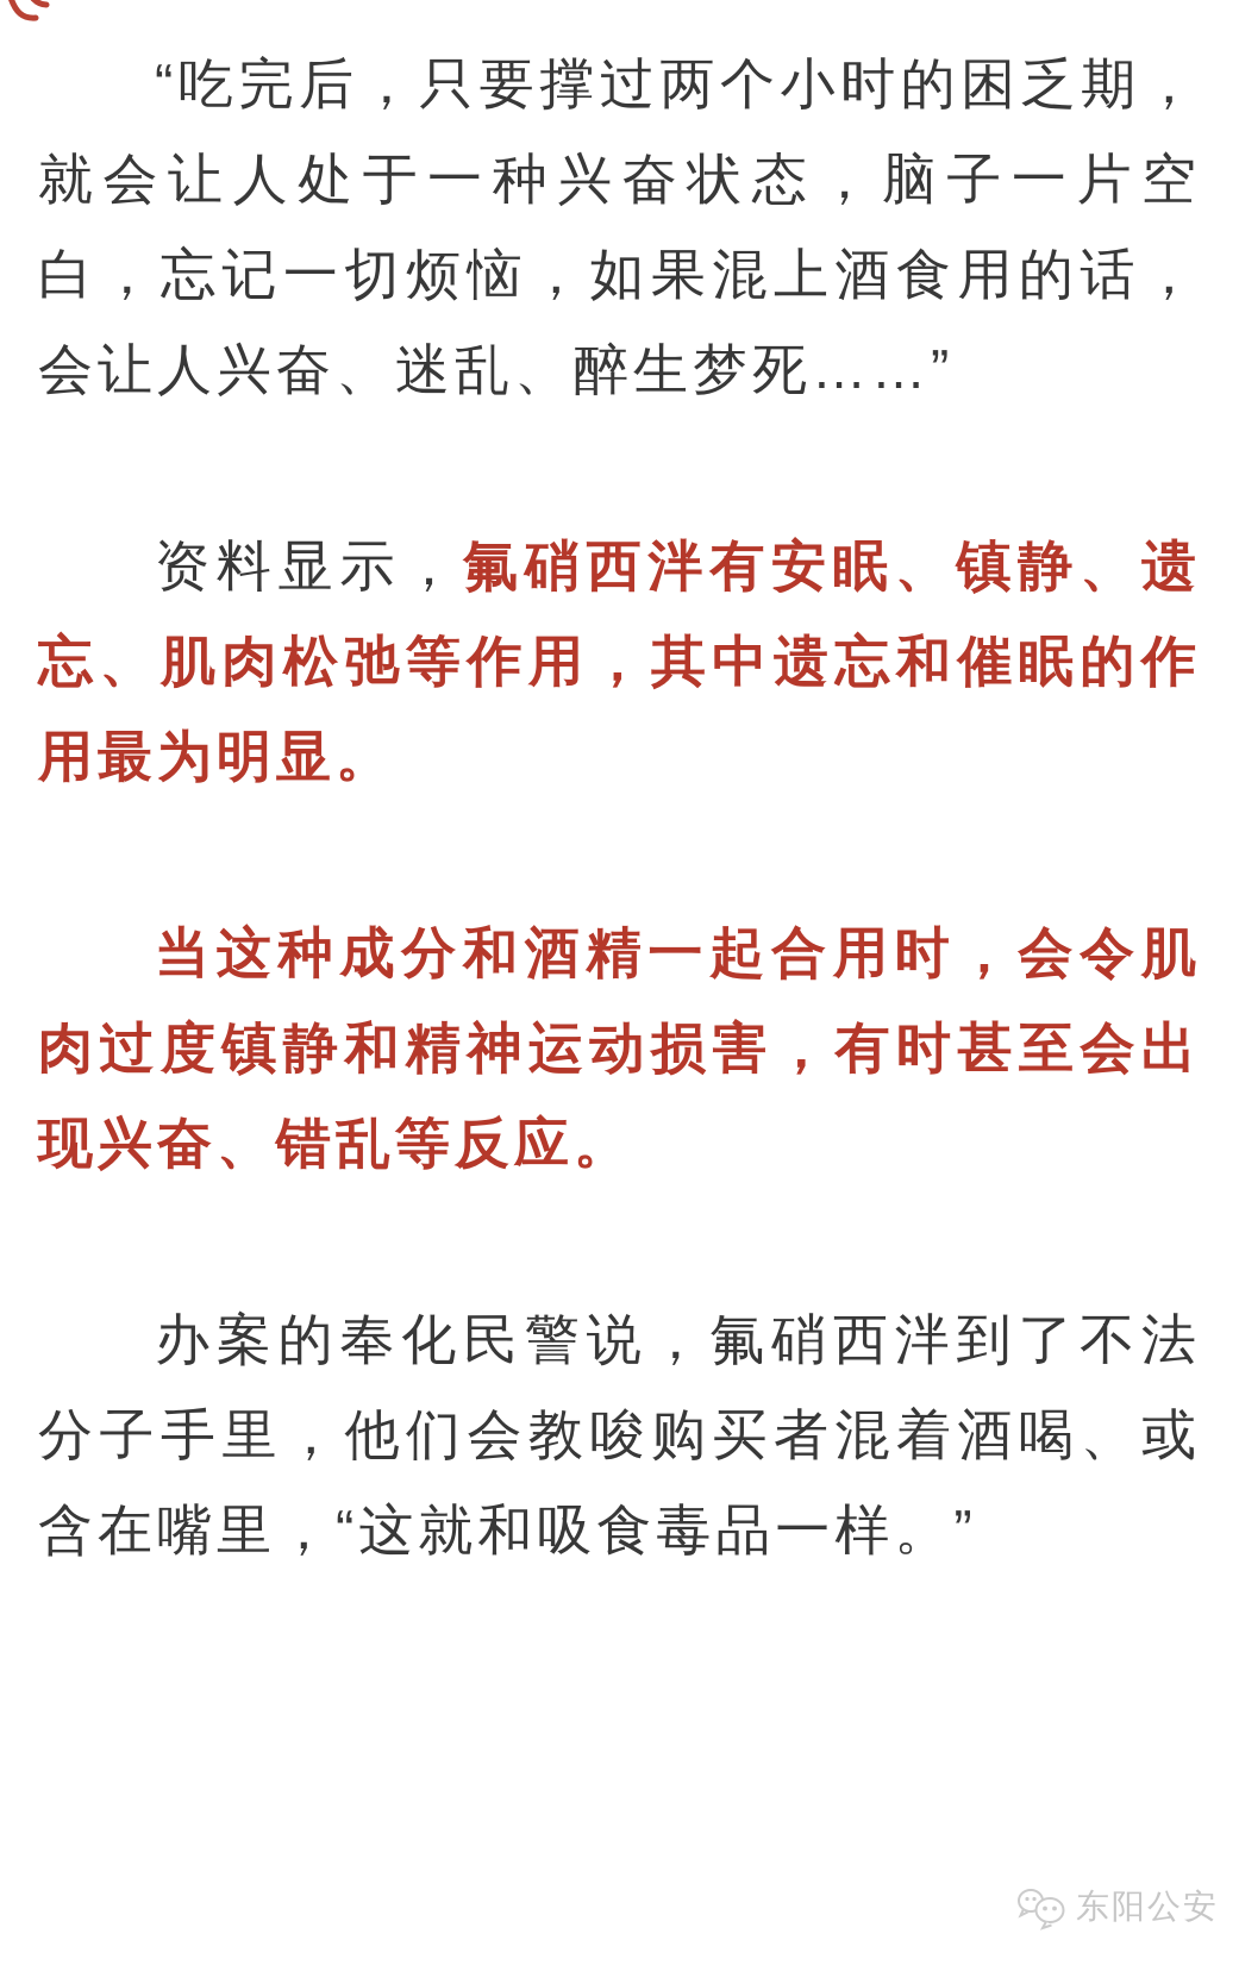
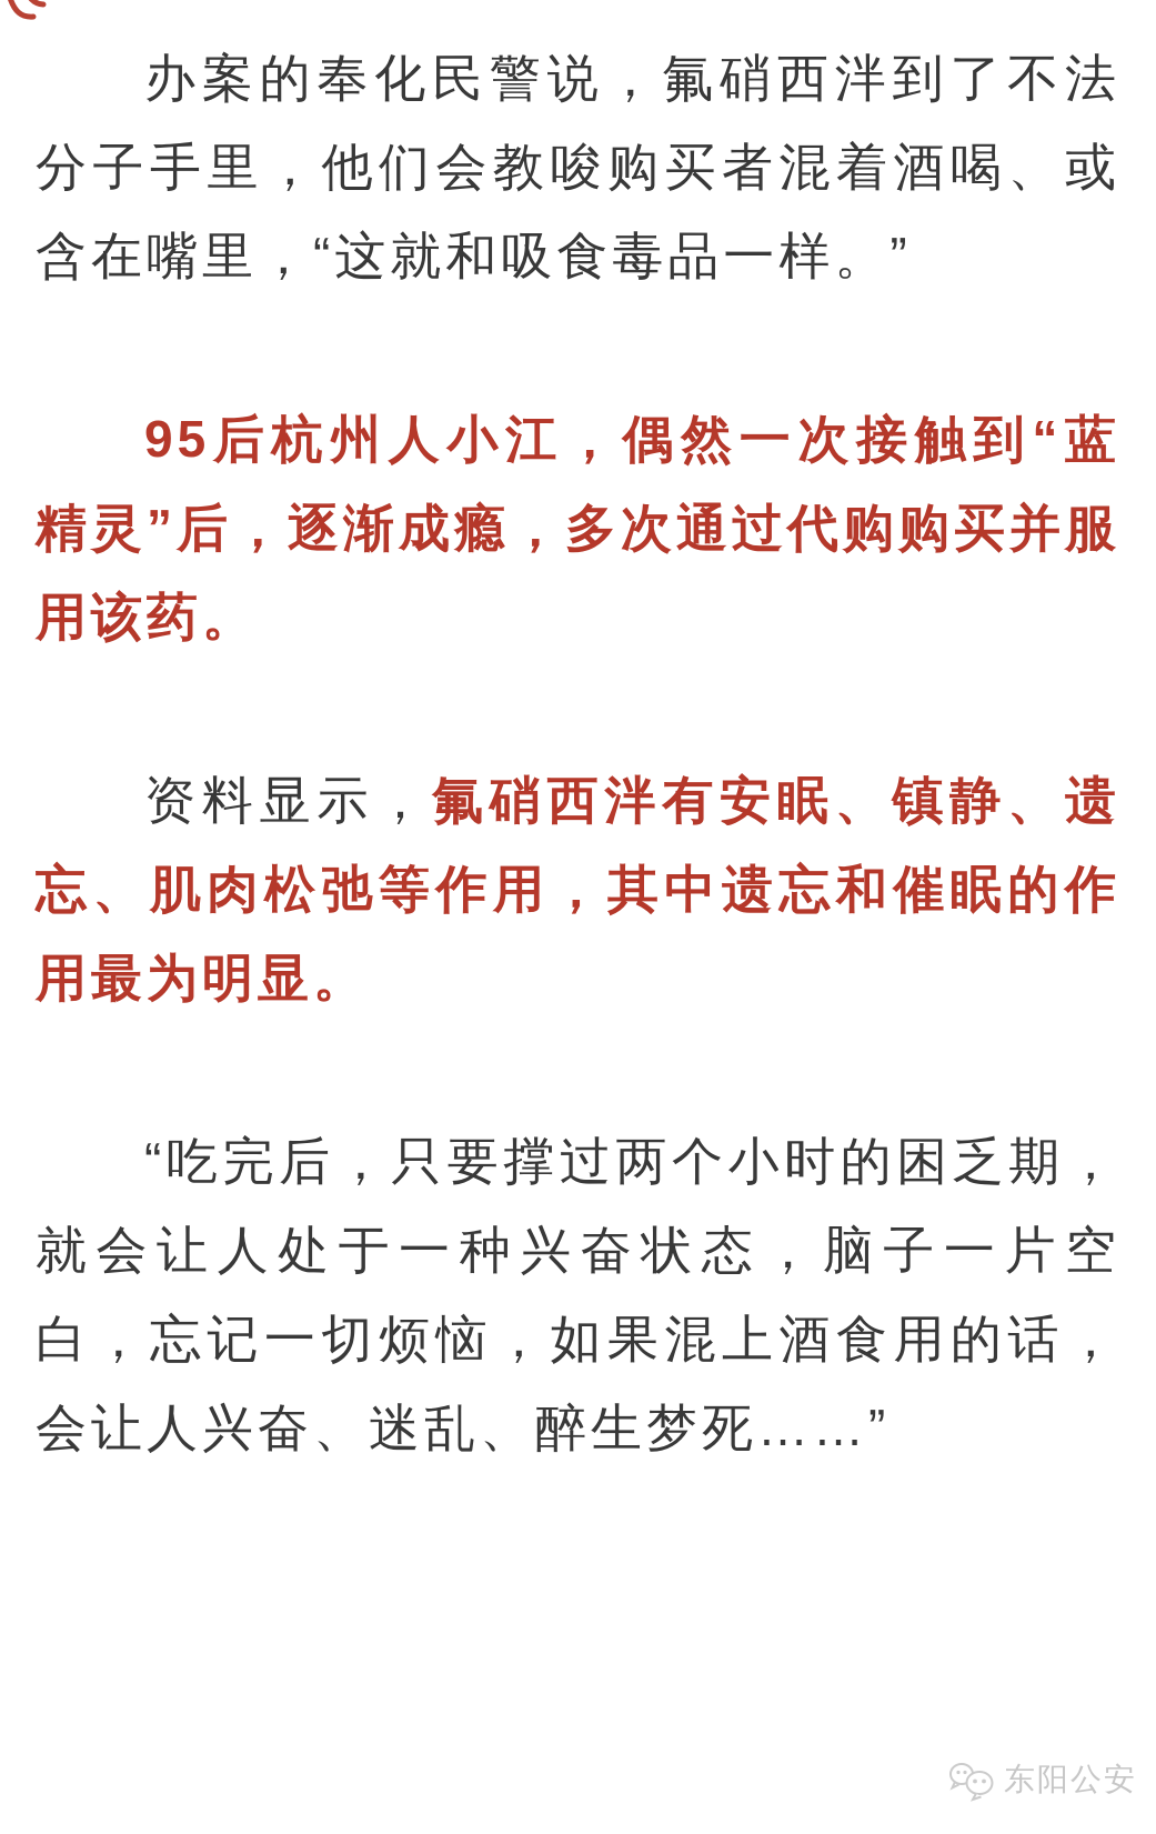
- “吃完后，只要撑过两个小时的困乏期，就会让人处于一种兴奋状态，脑子一片空白，忘记一切烦恼，如果混上酒食用的话，会让人兴奋、迷乱、醉生梦死……”
+ 办案的奉化民警说，氟硝西泮到了不法分子手里，他们会教唆购买者混着酒喝、或含在嘴里，“这就和吸食毒品一样。”
+ 95后杭州人小江，偶然一次接触到“蓝精灵”后，逐渐成瘾，多次通过代购购买并服用该药。
  资料显示，氟硝西泮有安眠、镇静、遗忘、肌肉松弛等作用，其中遗忘和催眠的作用最为明显。
- 当这种成分和酒精一起合用时，会令肌肉过度镇静和精神运动损害，有时甚至会出现兴奋、错乱等反应。
- 办案的奉化民警说，氟硝西泮到了不法分子手里，他们会教唆购买者混着酒喝、或含在嘴里，“这就和吸食毒品一样。”
+ “吃完后，只要撑过两个小时的困乏期，就会让人处于一种兴奋状态，脑子一片空白，忘记一切烦恼，如果混上酒食用的话，会让人兴奋、迷乱、醉生梦死……”
  东阳公安
